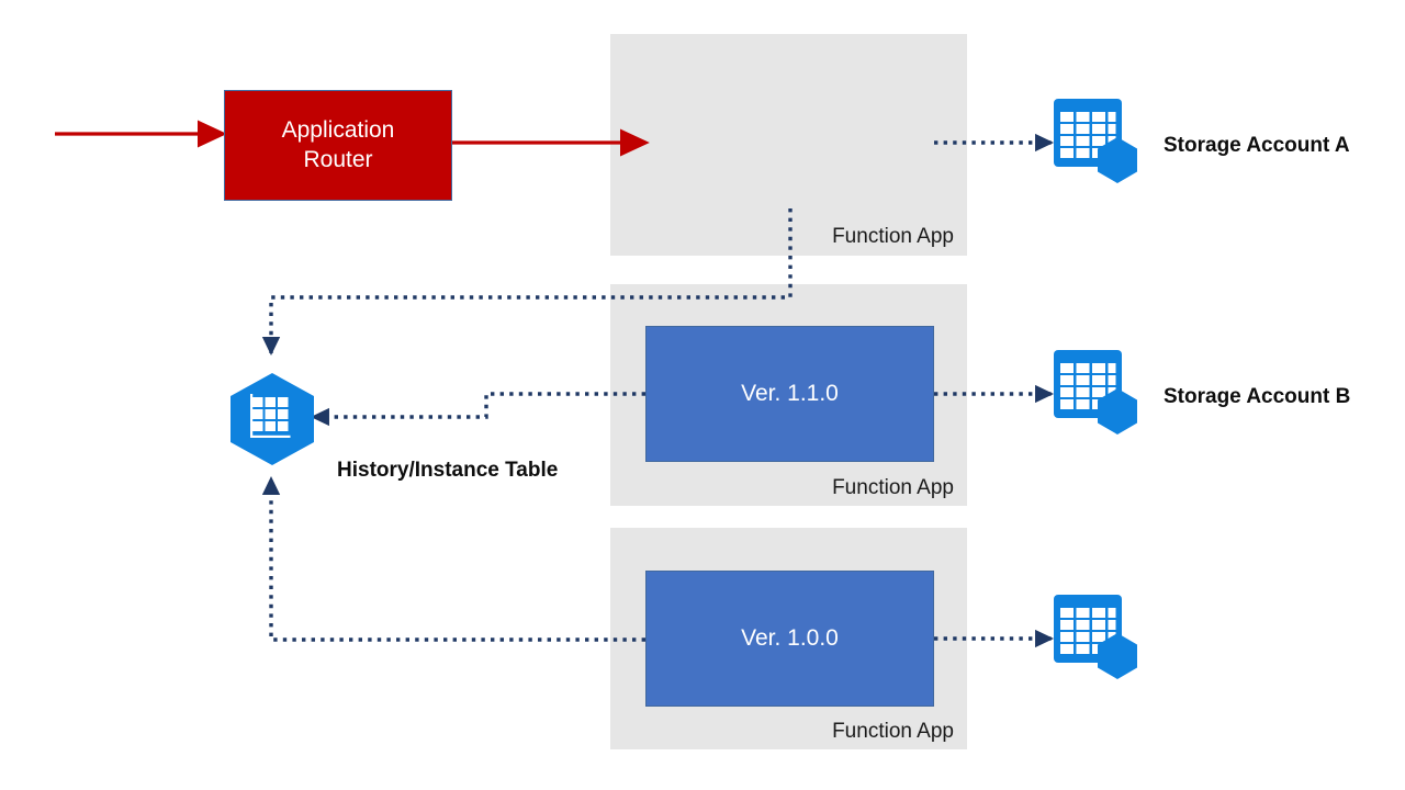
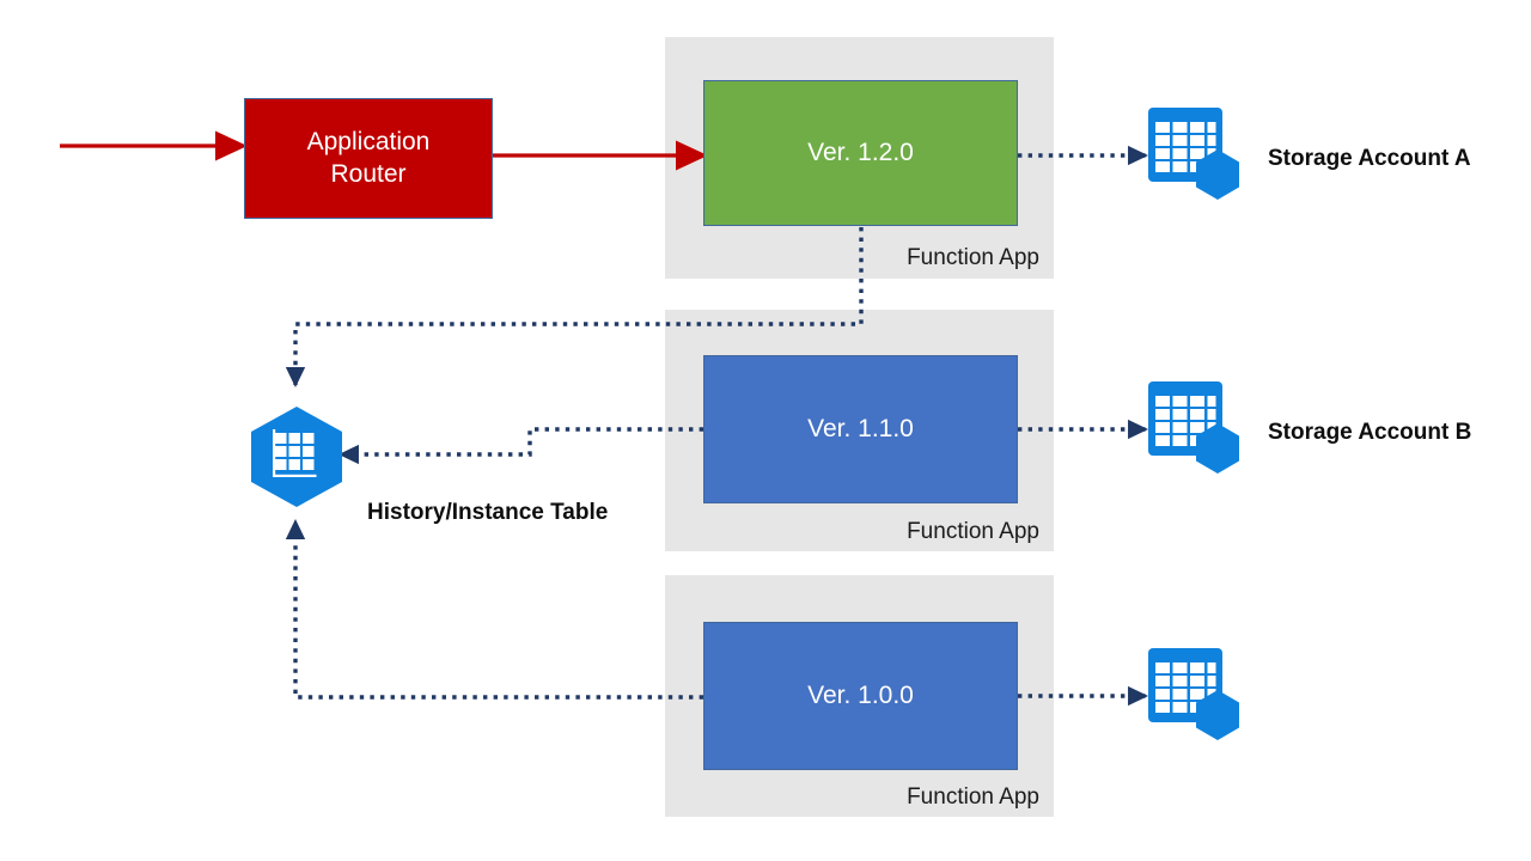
  Application
  Router
+ Ver. 1.2.0
  Ver. 1.1.0
  Ver. 1.0.0
  Function App
  Function App
  Function App
  Storage Account A
  Storage Account B
  History/Instance Table
